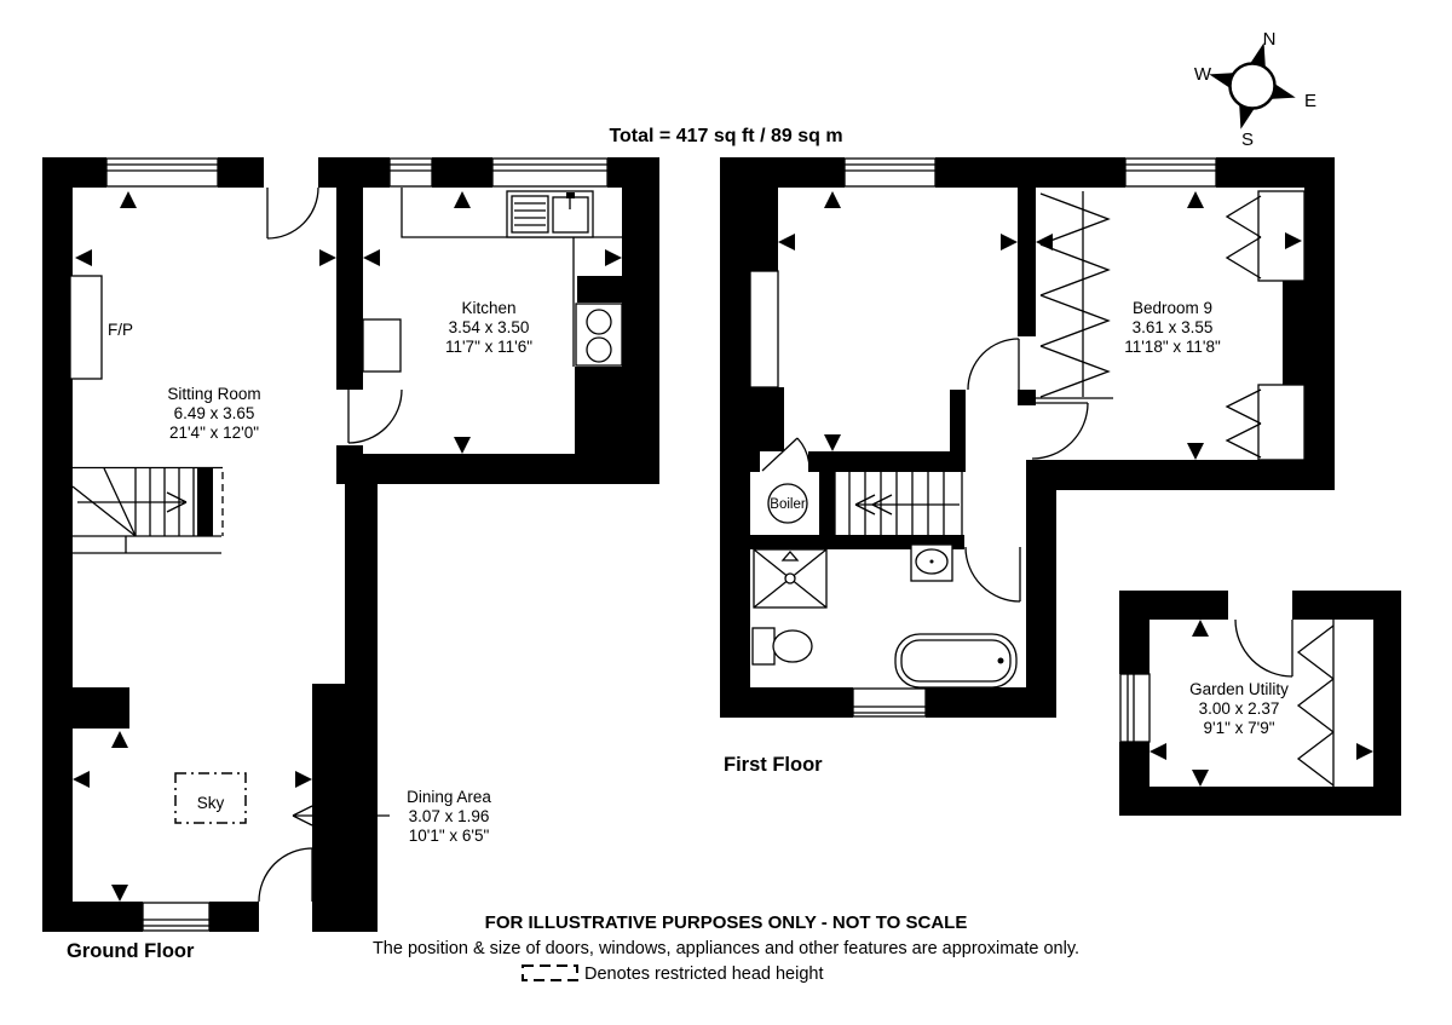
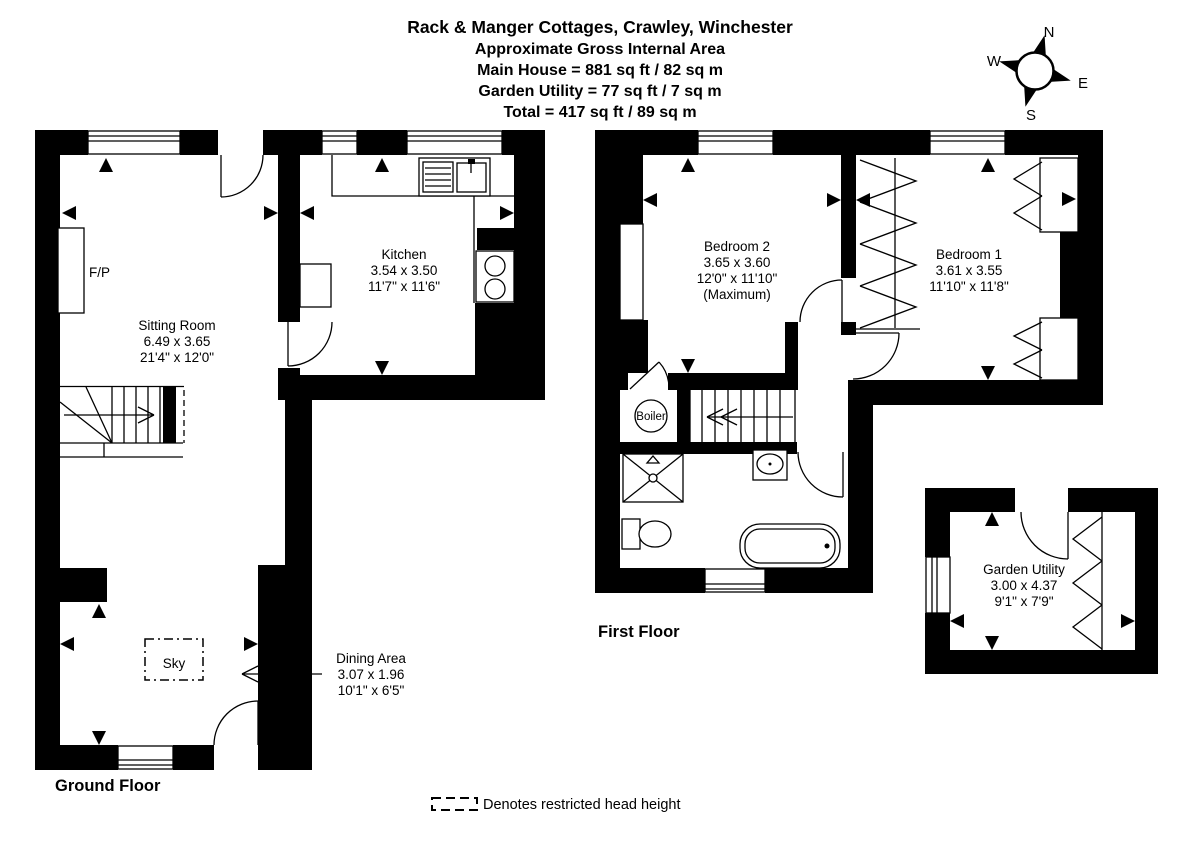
+ Rack & Manger Cottages, Crawley, Winchester
+ Approximate Gross Internal Area
+ Main House = 881 sq ft / 82 sq m
+ Garden Utility = 77 sq ft / 7 sq m
  Total = 417 sq ft / 89 sq m
  N
  W
  E
  S
  F/P
  Sky
  Sitting Room
  6.49 x 3.65
  21'4" x 12'0"
  Kitchen
  3.54 x 3.50
  11'7" x 11'6"
  Dining Area
  3.07 x 1.96
  10'1" x 6'5"
  Ground Floor
  Boiler
+ Bedroom 2
+ 3.65 x 3.60
+ 12'0" x 11'10"
+ (Maximum)
- Bedroom 9
+ Bedroom 1
  3.61 x 3.55
- 11'18" x 11'8"
+ 11'10" x 11'8"
  First Floor
  Garden Utility
- 3.00 x 2.37
+ 3.00 x 4.37
  9'1" x 7'9"
- FOR ILLUSTRATIVE PURPOSES ONLY - NOT TO SCALE
- The position & size of doors, windows, appliances and other features are approximate only.
  Denotes restricted head height
